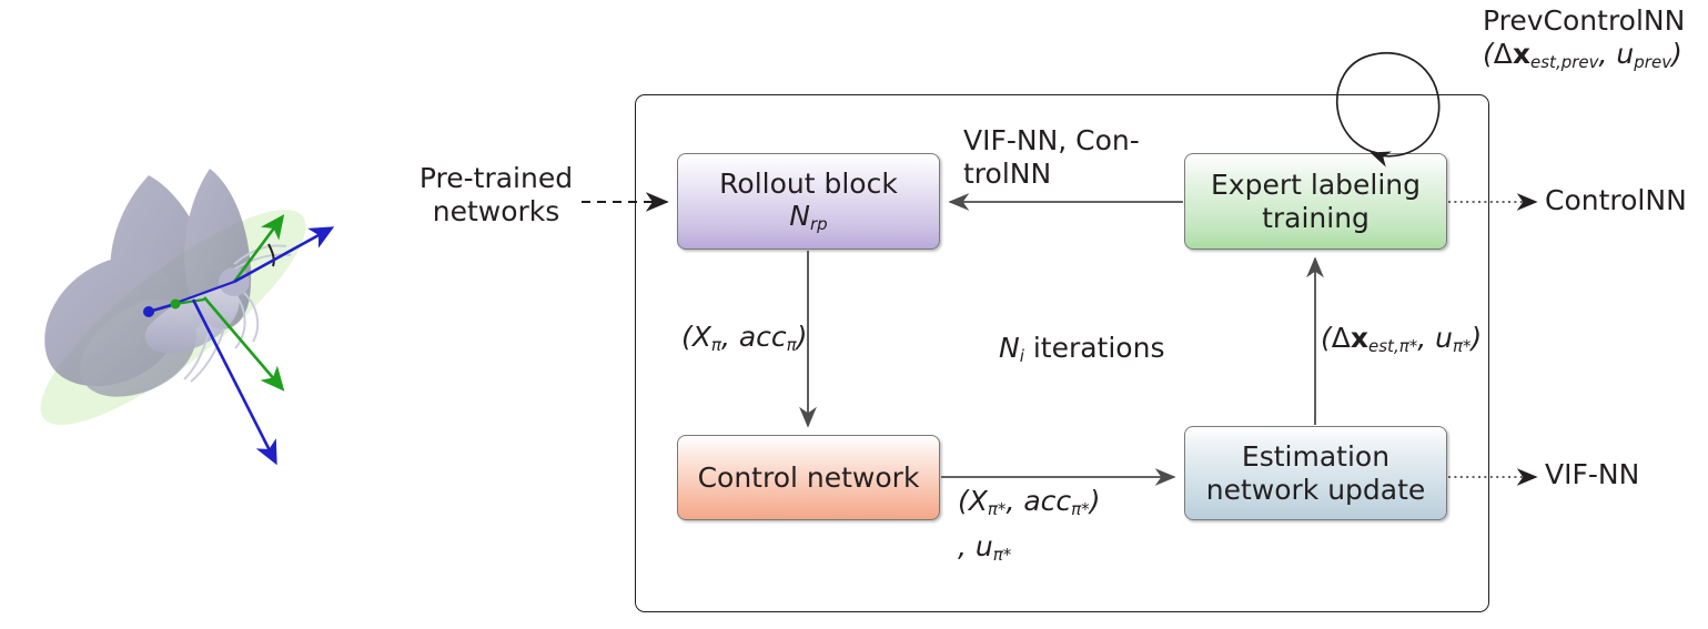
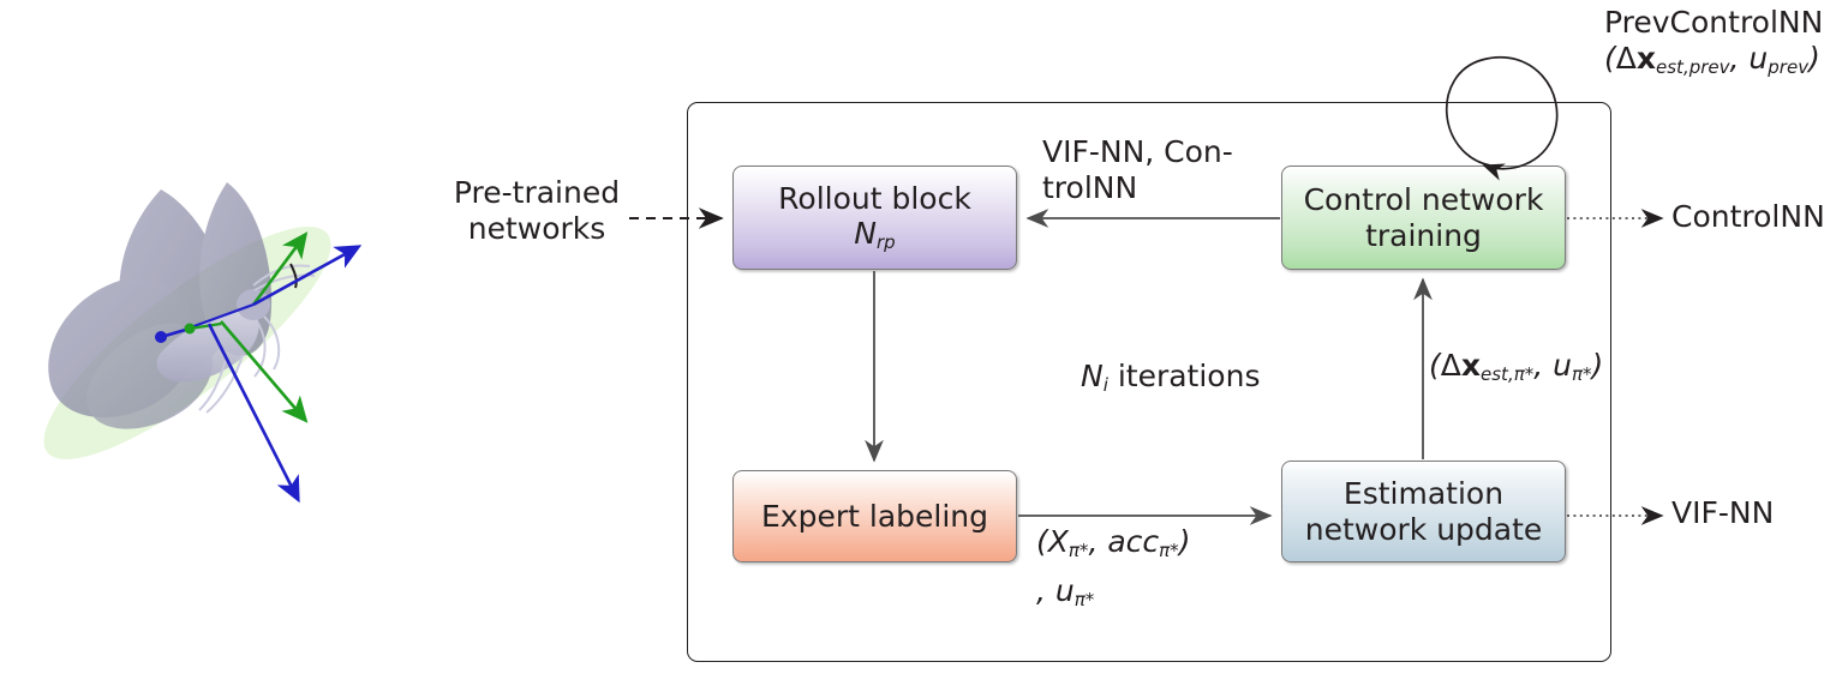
  Rollout block
  Nrp
- Expert labeling
+ Control network
  training
- Control network
+ Expert labeling
  Estimation
  network update
  Pre-trained
  networks
  VIF-NN, Con-
  trolNN
  PrevControlNN
  (Δxest,prev, uprev)
  ControlNN
  VIF-NN
- (Xπ, accπ)
  Ni iterations
  (Δxest,π*, uπ*)
  (Xπ*, accπ*)
  , uπ*
